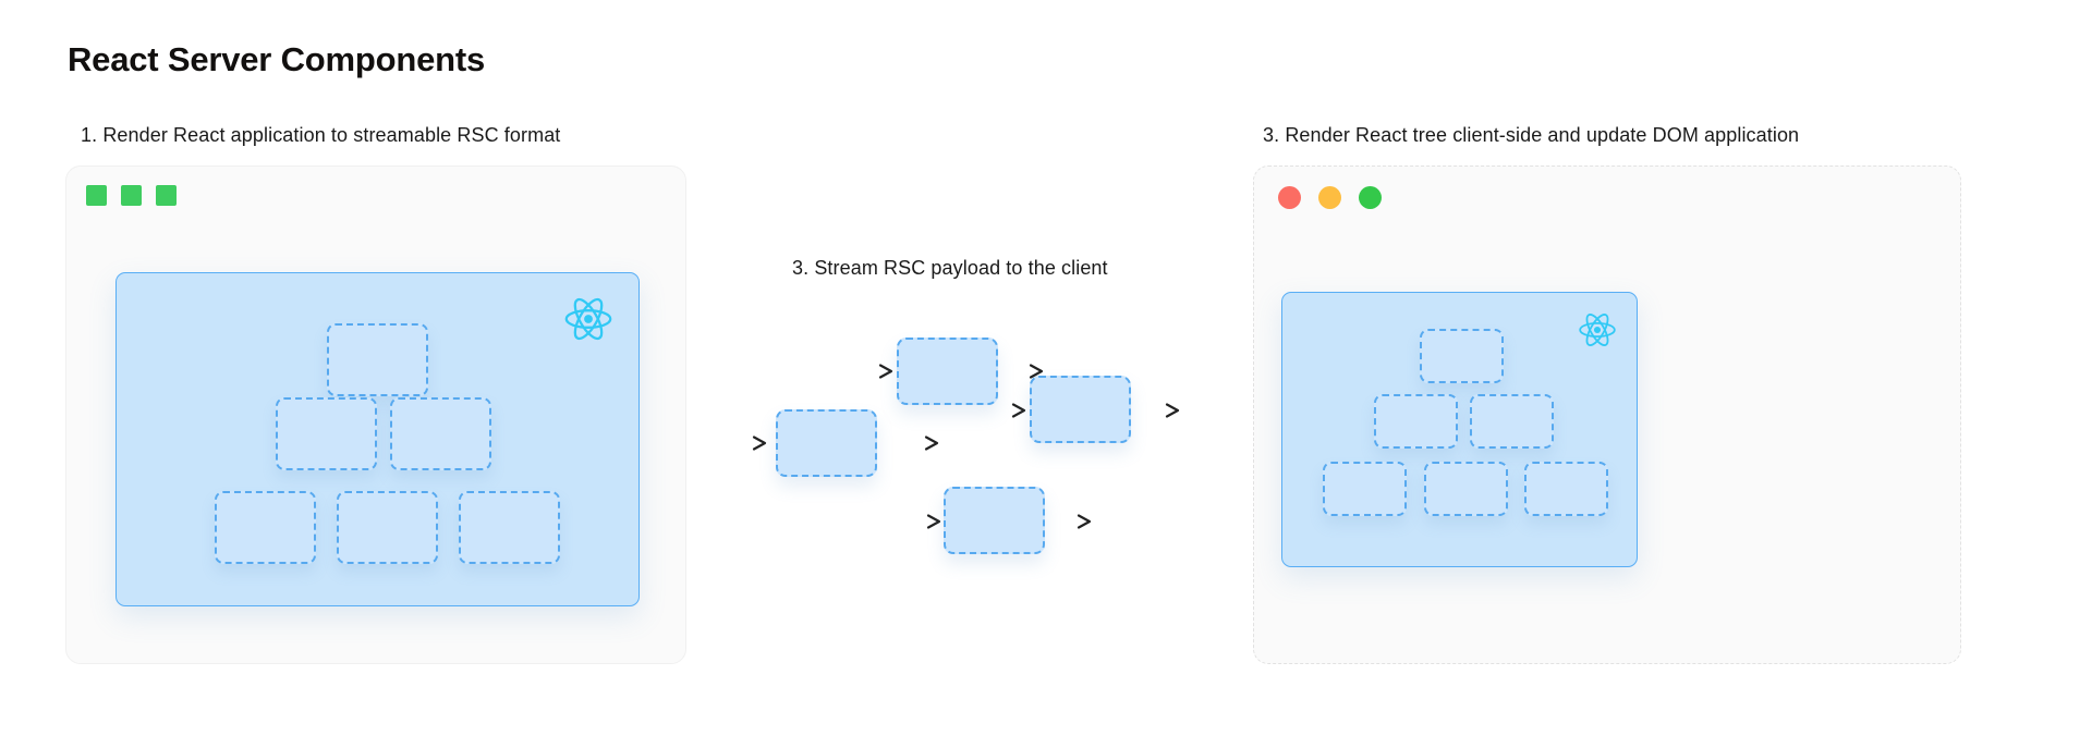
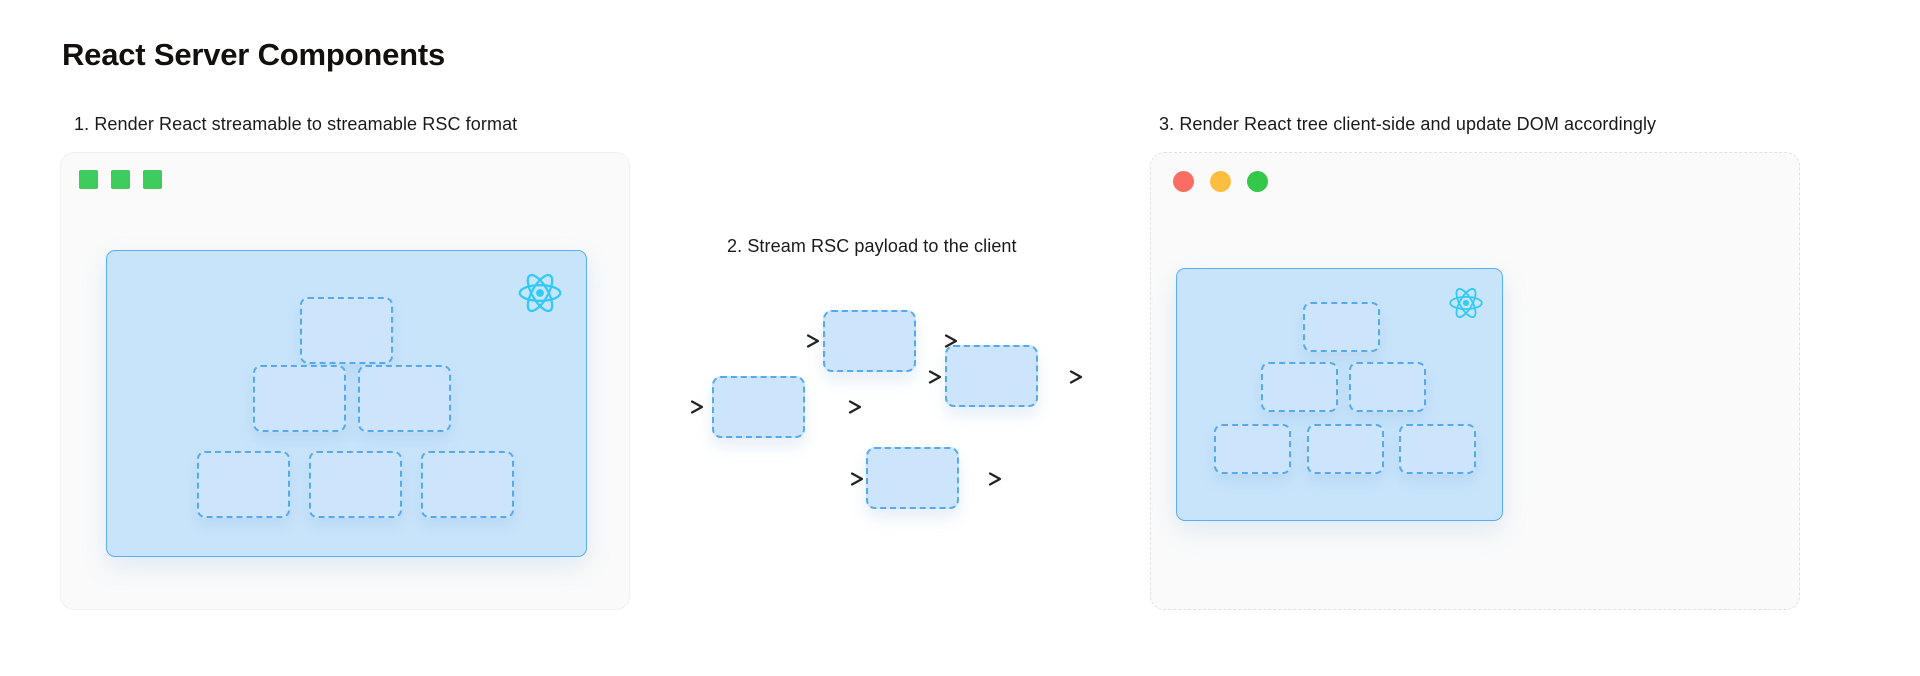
  React Server Components
- 1. Render React application to streamable RSC format
+ 1. Render React streamable to streamable RSC format
- 3. Stream RSC payload to the client
+ 2. Stream RSC payload to the client
- 3. Render React tree client-side and update DOM application
+ 3. Render React tree client-side and update DOM accordingly
